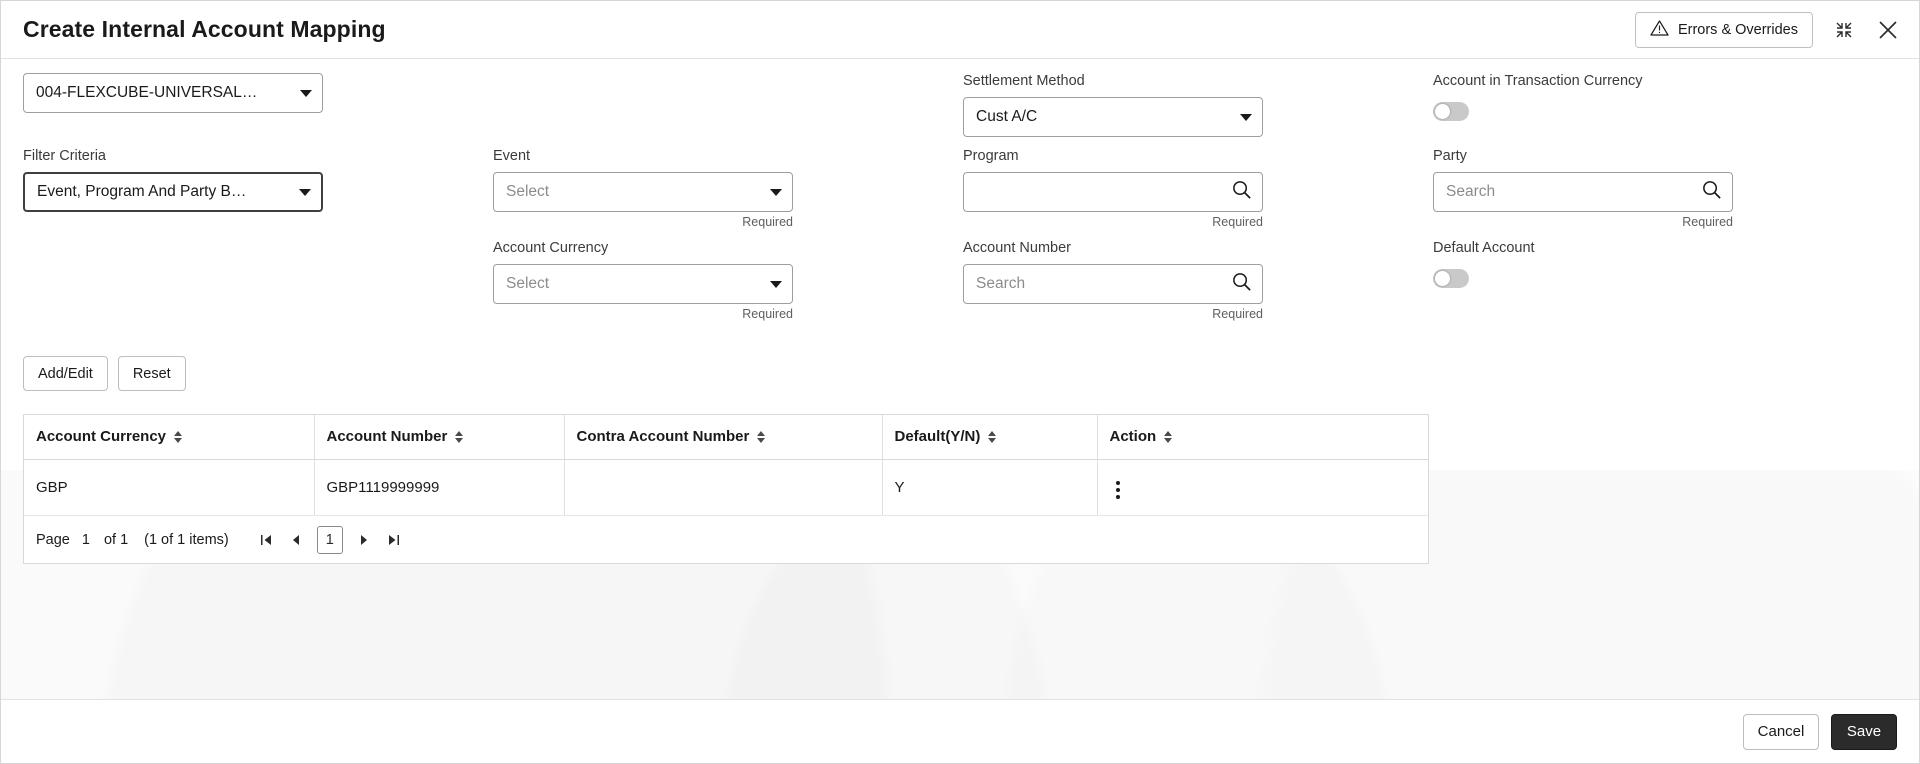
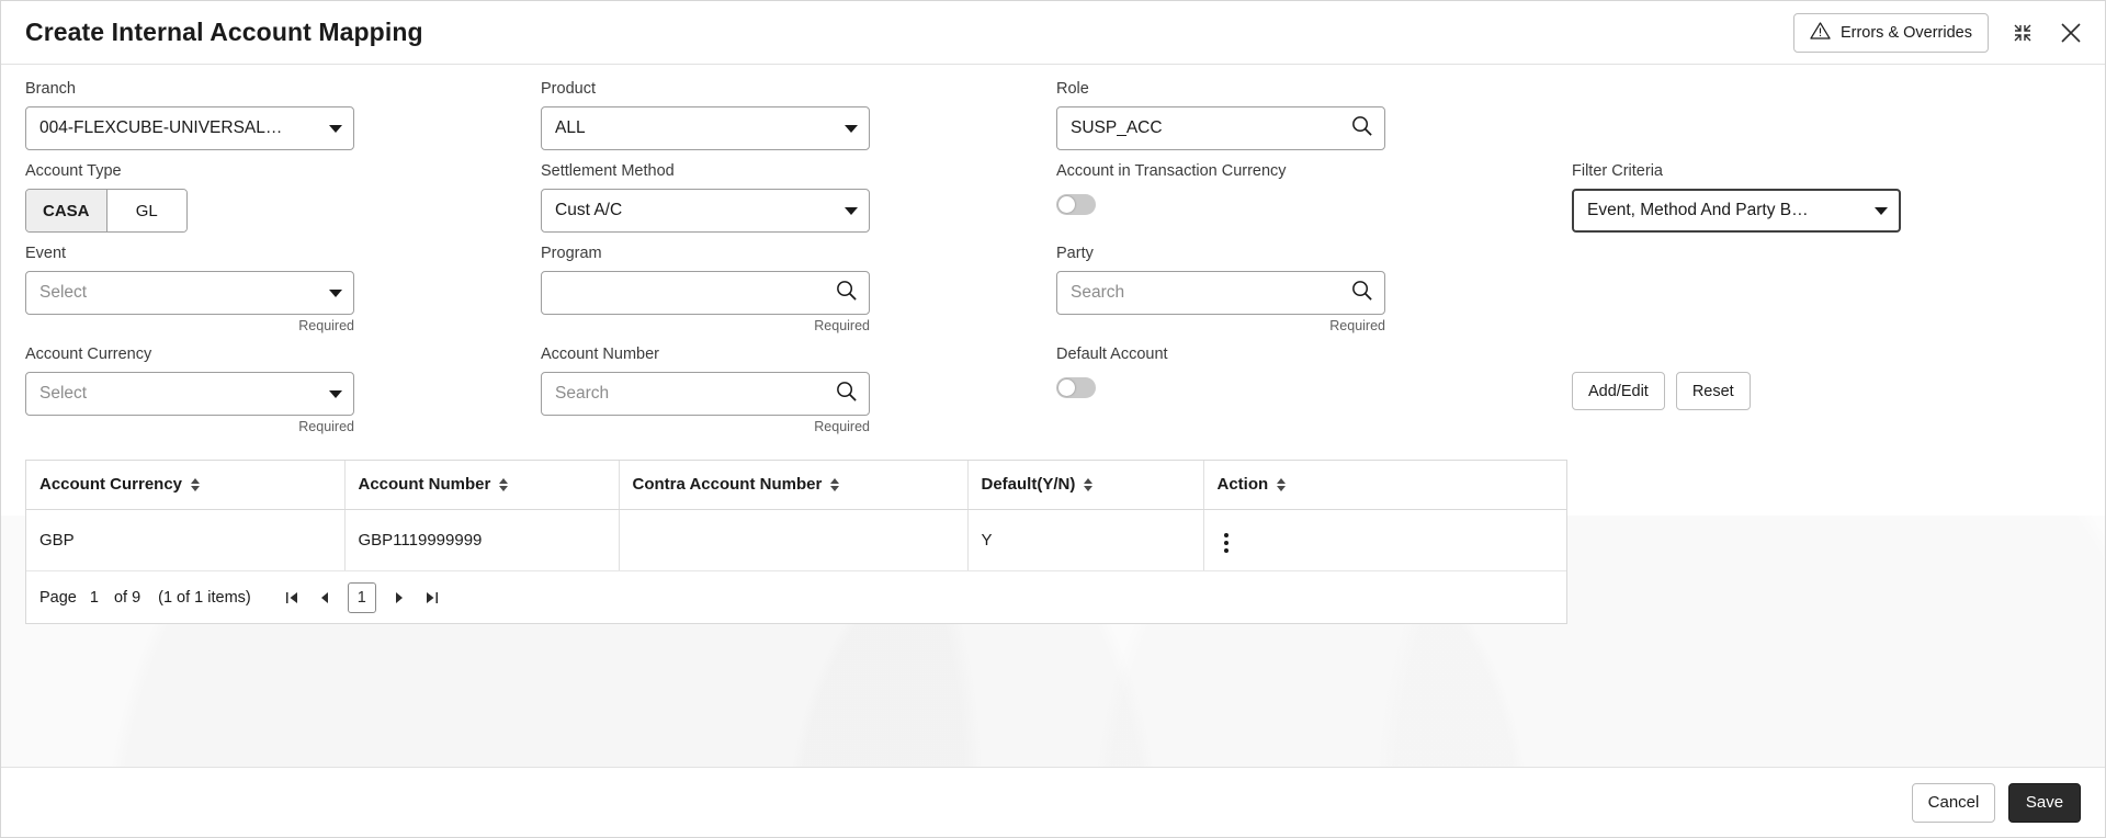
  Create Internal Account Mapping
  Errors & Overrides
+ Branch
  004-FLEXCUBE-UNIVERSAL…
+ Product
+ ALL
+ Role
+ SUSP_ACC
+ Account Type
+ CASA
+ GL
  Settlement Method
  Cust A/C
  Account in Transaction Currency
  Filter Criteria
- Event, Program And Party B…
+ Event, Method And Party B…
  Event
  Select
  Required
  Program
  Required
  Party
  Search
  Required
  Account Currency
  Select
  Required
  Account Number
  Search
  Required
  Default Account
  Add/Edit
  Reset
  Account Currency	Account Number	Contra Account Number	Default(Y/N)	Action
  GBP	GBP1119999999		Y
  Page
  1
- of 1
+ of 9
  (1 of 1 items)
  1
  Cancel
  Save
